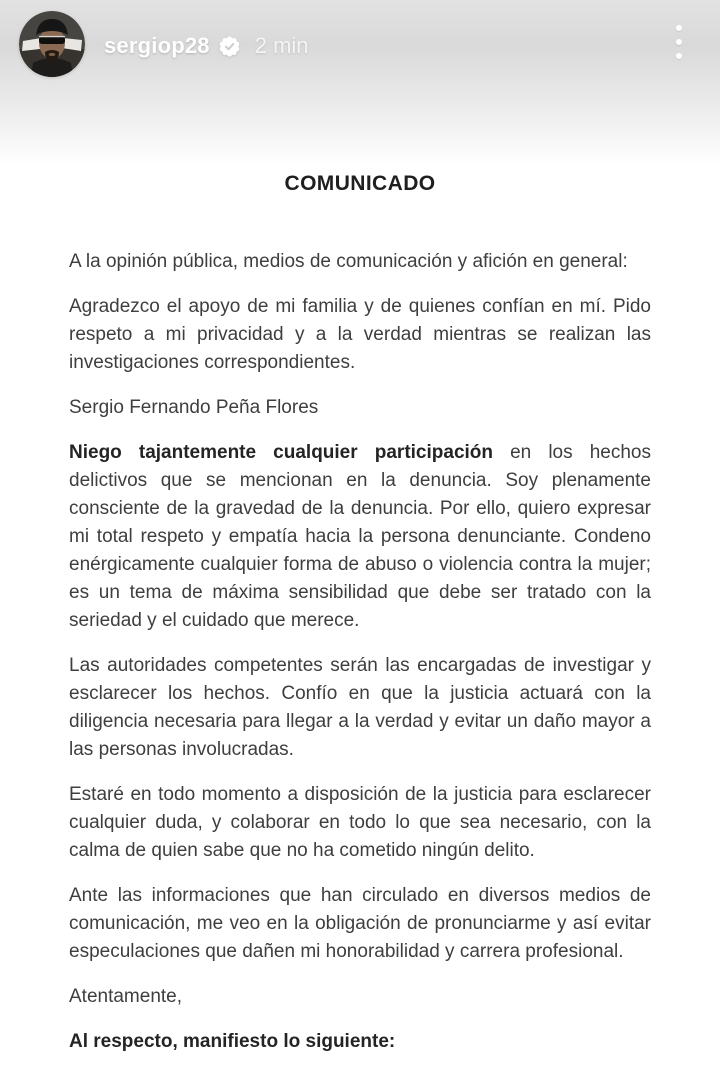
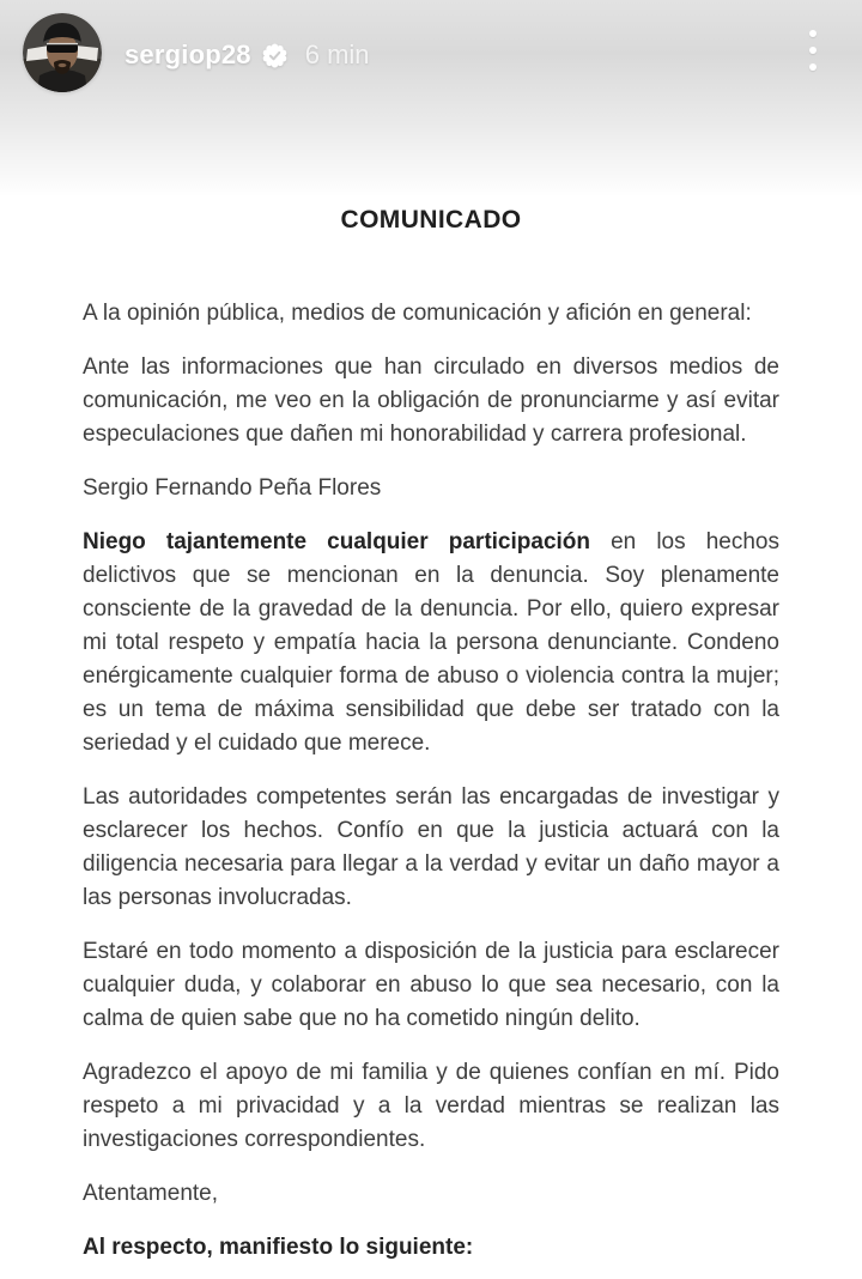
  COMUNICADO
  A la opinión pública, medios de comunicación y afición en general:
- Agradezco el apoyo de mi familia y de quienes confían en mí. Pido respeto a mi privacidad y a la verdad mientras se realizan las investigaciones correspondientes.
+ Ante las informaciones que han circulado en diversos medios de comunicación, me veo en la obligación de pronunciarme y así evitar especulaciones que dañen mi honorabilidad y carrera profesional.
  Sergio Fernando Peña Flores
  Niego tajantemente cualquier participación en los hechos delictivos que se mencionan en la denuncia. Soy plenamente consciente de la gravedad de la denuncia. Por ello, quiero expresar mi total respeto y empatía hacia la persona denunciante. Condeno enérgicamente cualquier forma de abuso o violencia contra la mujer; es un tema de máxima sensibilidad que debe ser tratado con la seriedad y el cuidado que merece.
  Las autoridades competentes serán las encargadas de investigar y esclarecer los hechos. Confío en que la justicia actuará con la diligencia necesaria para llegar a la verdad y evitar un daño mayor a las personas involucradas.
- Estaré en todo momento a disposición de la justicia para esclarecer cualquier duda, y colaborar en todo lo que sea necesario, con la calma de quien sabe que no ha cometido ningún delito.
+ Estaré en todo momento a disposición de la justicia para esclarecer cualquier duda, y colaborar en abuso lo que sea necesario, con la calma de quien sabe que no ha cometido ningún delito.
- Ante las informaciones que han circulado en diversos medios de comunicación, me veo en la obligación de pronunciarme y así evitar especulaciones que dañen mi honorabilidad y carrera profesional.
+ Agradezco el apoyo de mi familia y de quienes confían en mí. Pido respeto a mi privacidad y a la verdad mientras se realizan las investigaciones correspondientes.
  Atentamente,
  Al respecto, manifiesto lo siguiente:
  sergiop28
- 2 min
+ 6 min
